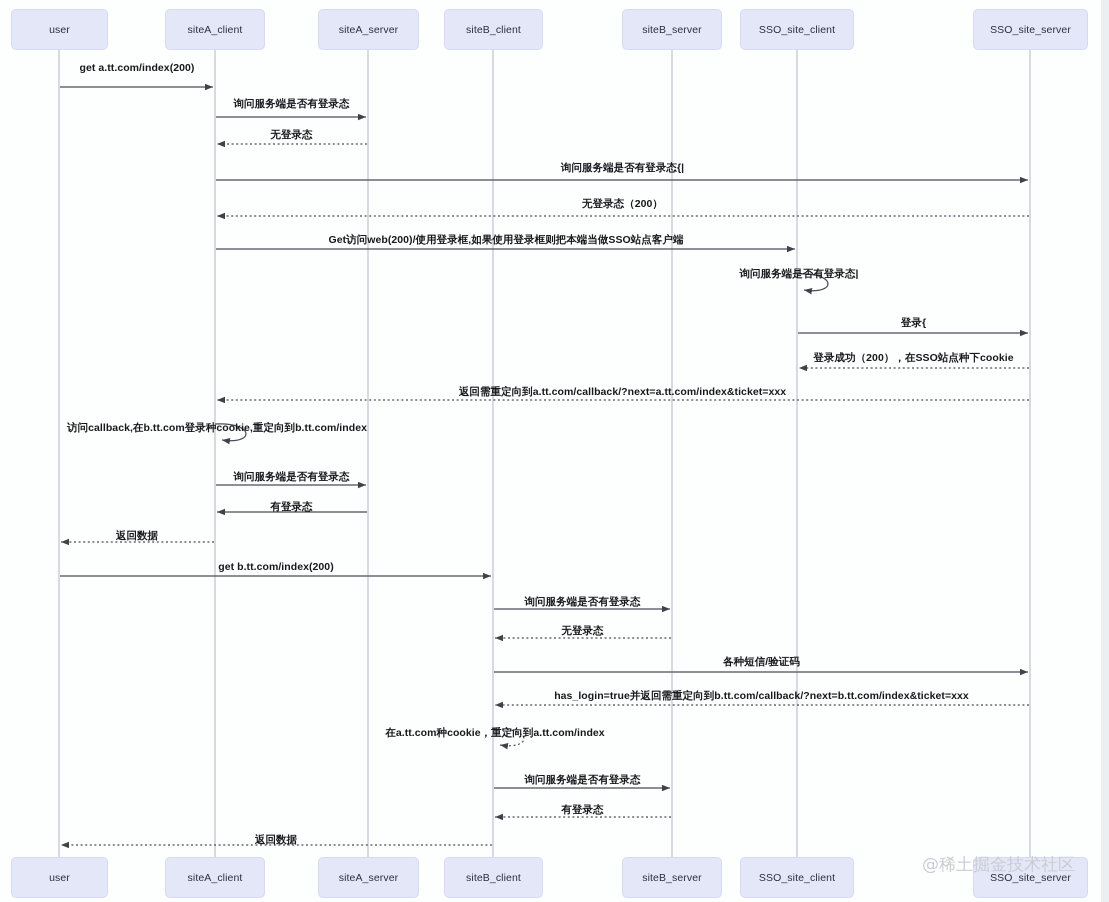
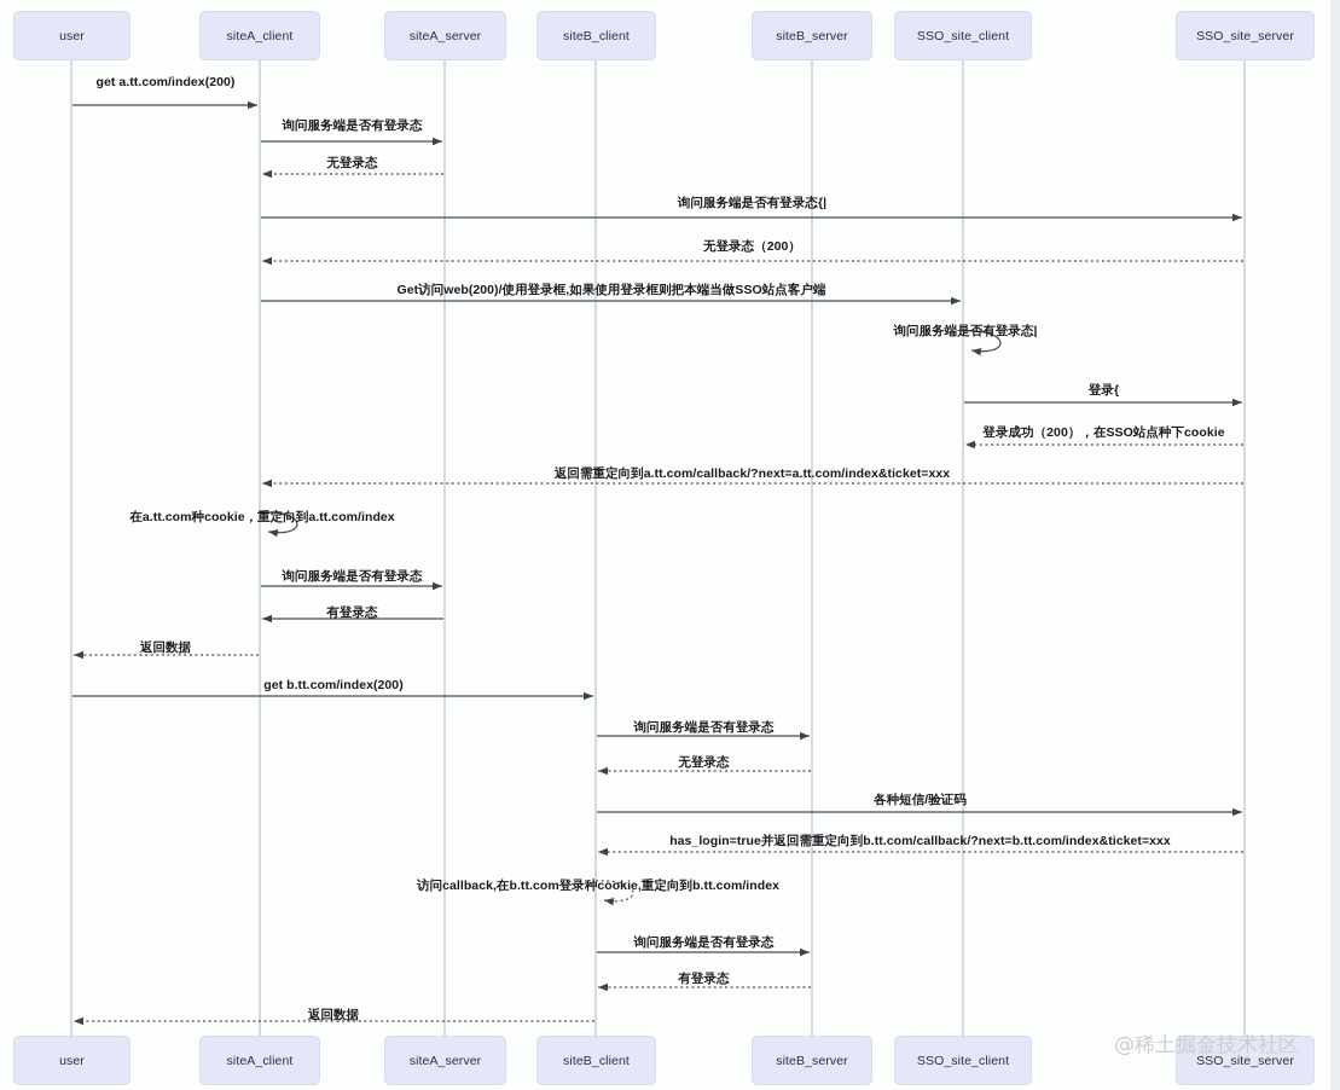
  user
  siteA_client
  siteA_server
  siteB_client
  siteB_server
  SSO_site_client
  SSO_site_server
  user
  siteA_client
  siteA_server
  siteB_client
  siteB_server
  SSO_site_client
  SSO_site_server
  get a.tt.com/index(200)
  询问服务端是否有登录态
  无登录态
  询问服务端是否有登录态{|
  无登录态（200）
  Get访问web(200)/使用登录框,如果使用登录框则把本端当做SSO站点客户端
  询问服务端是否有登录态|
  登录{
  登录成功（200），在SSO站点种下cookie
  返回需重定向到a.tt.com/callback/?next=a.tt.com/index&ticket=xxx
- 访问callback,在b.tt.com登录种cookie,重定向到b.tt.com/index
+ 在a.tt.com种cookie，重定向到a.tt.com/index
  询问服务端是否有登录态
  有登录态
  返回数据
  get b.tt.com/index(200)
  询问服务端是否有登录态
  无登录态
  各种短信/验证码
  has_login=true并返回需重定向到b.tt.com/callback/?next=b.tt.com/index&ticket=xxx
- 在a.tt.com种cookie，重定向到a.tt.com/index
+ 访问callback,在b.tt.com登录种cookie,重定向到b.tt.com/index
  询问服务端是否有登录态
  有登录态
  返回数据
  @稀土掘金技术社区
